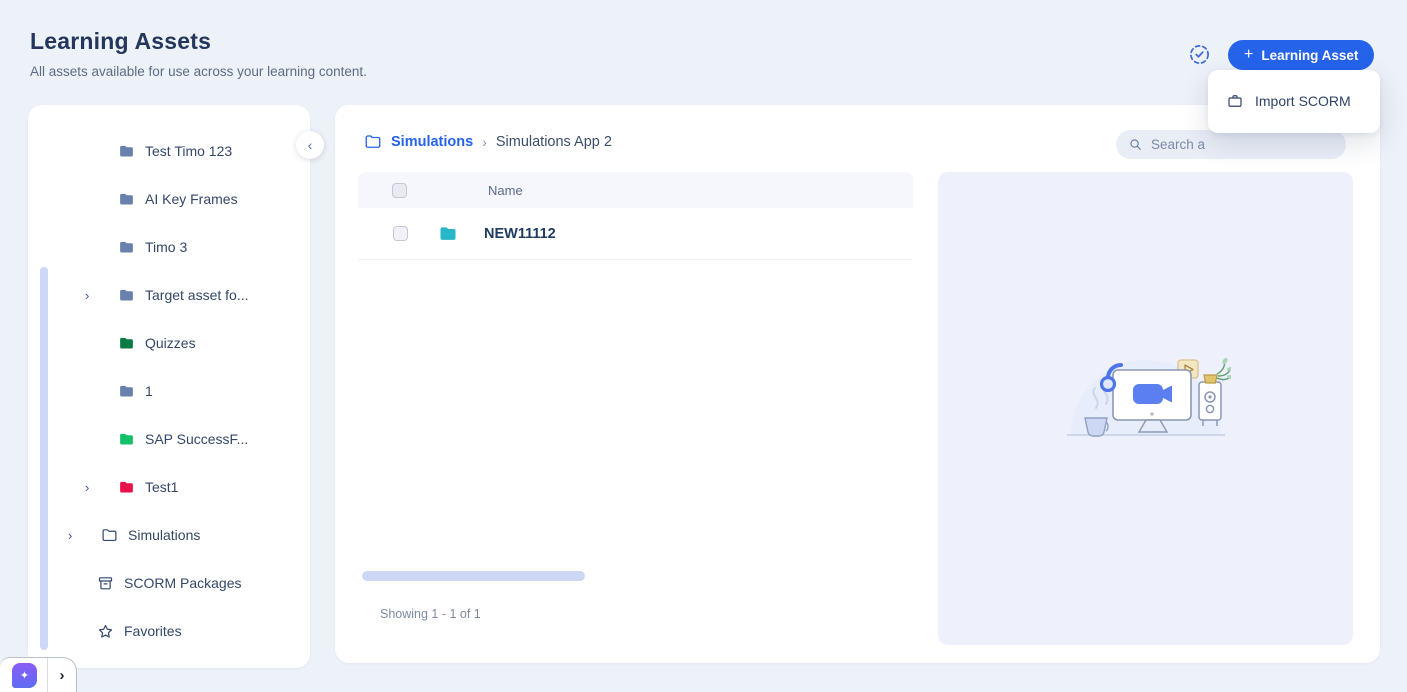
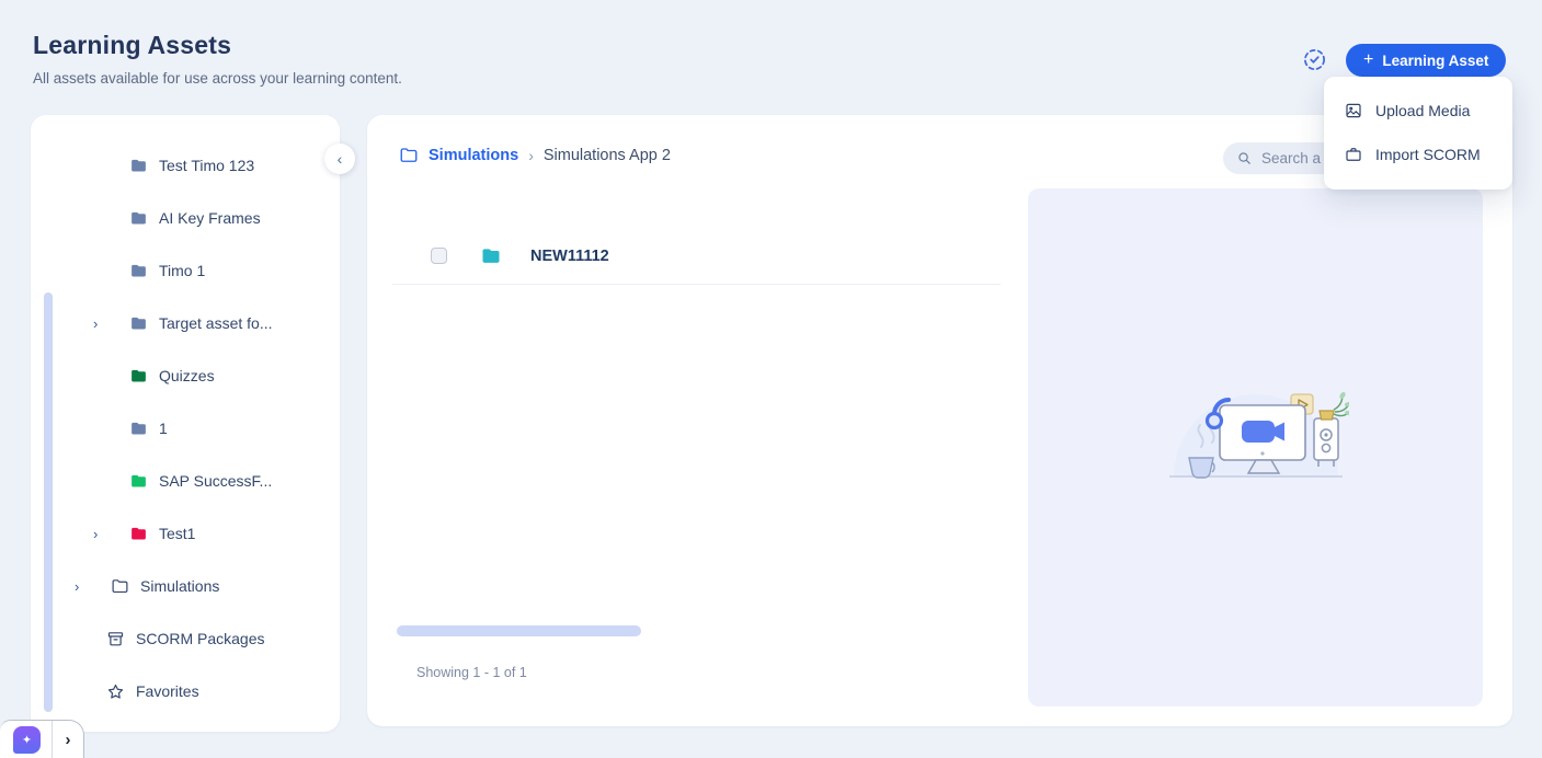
  Learning Assets
  All assets available for use across your learning content.
  +
  Learning Asset
+ Upload Media
  Import SCORM
  Test Timo 123
  AI Key Frames
- Timo 3
+ Timo 1
  ›
  Target asset fo...
  Quizzes
  1
  SAP SuccessF...
  ›
  Test1
  ›
  Simulations
  SCORM Packages
  Favorites
  ‹
  Simulations
  ›
  Simulations App 2
  Search a
- Name
  NEW11112
  Showing 1 - 1 of 1
  ✦
  ›
